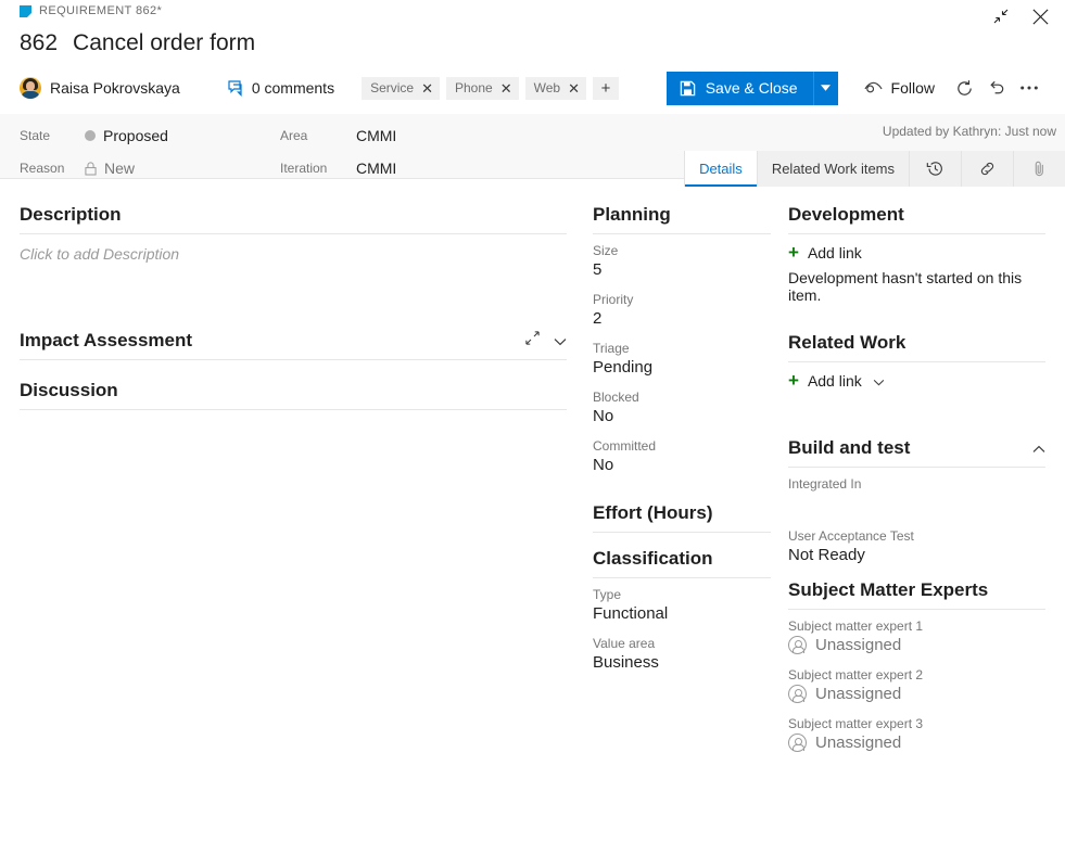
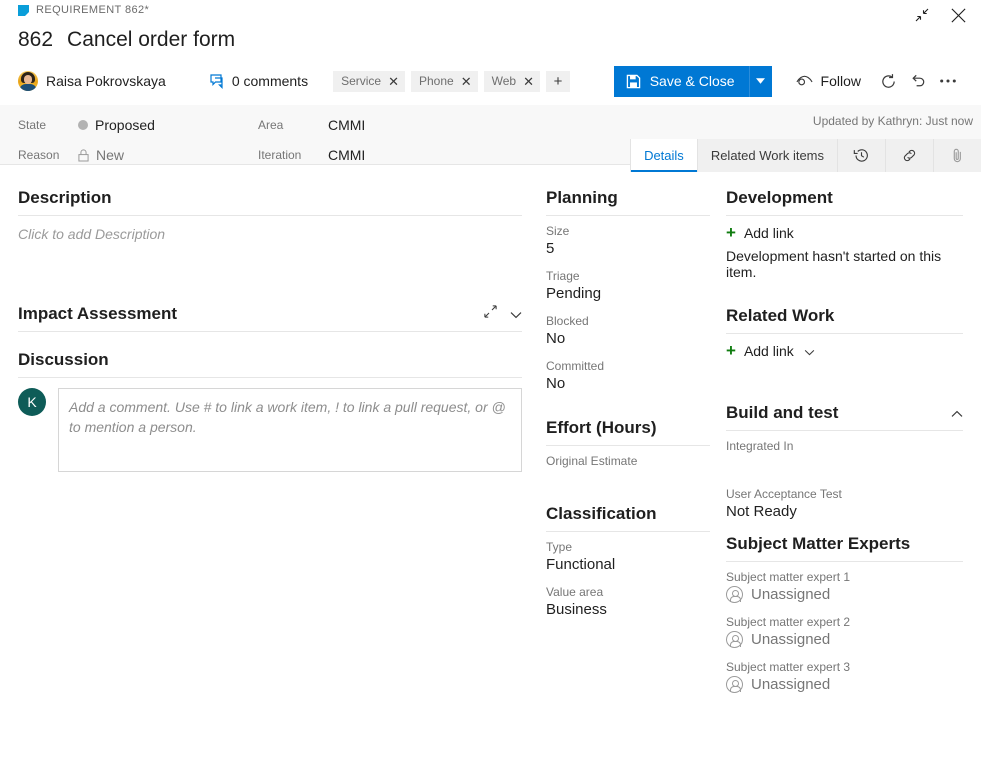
  REQUIREMENT 862*
  862
  Cancel order form
  Raisa Pokrovskaya
  0 comments
  Service
  ✕
  Phone
  ✕
  Web
  ✕
  +
  Save & Close
  Follow
  State
  Proposed
  Reason
  New
  Area
  CMMI
  Iteration
  CMMI
  Updated by Kathryn: Just now
  Details
  Related Work items
  Description
  Click to add Description
  Impact Assessment
  Discussion
+ K
+ Add a comment. Use # to link a work item, ! to link a pull request, or @ to mention a person.
  Planning
  Size
  5
- Priority
- 2
  Triage
  Pending
  Blocked
  No
  Committed
  No
  Effort (Hours)
+ Original Estimate
  Classification
  Type
  Functional
  Value area
  Business
  Development
  +
  Add link
  Development hasn't started on this item.
  Related Work
  +
  Add link
  Build and test
  Integrated In
  User Acceptance Test
  Not Ready
  Subject Matter Experts
  Subject matter expert 1
  Unassigned
  Subject matter expert 2
  Unassigned
  Subject matter expert 3
  Unassigned
